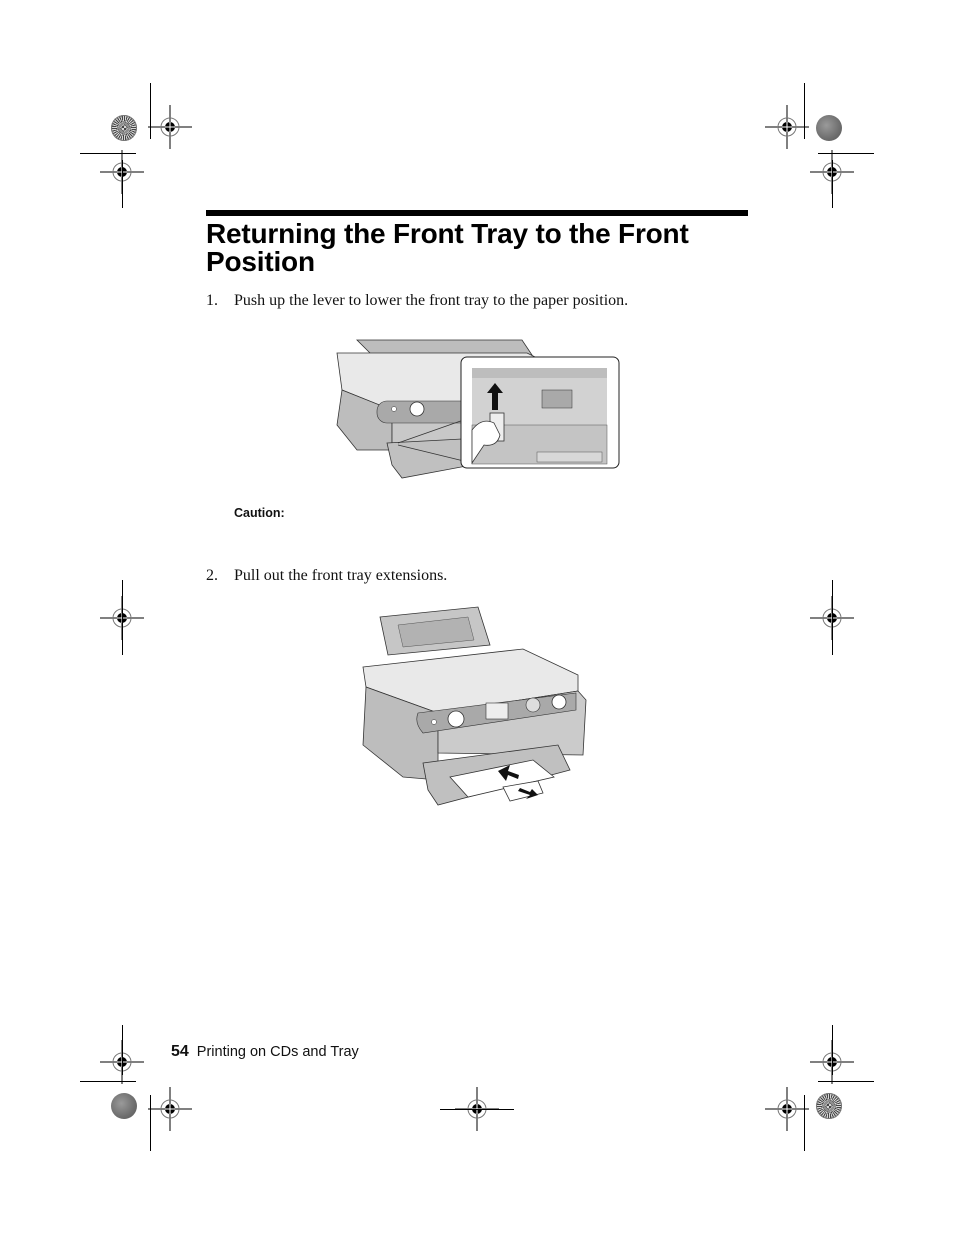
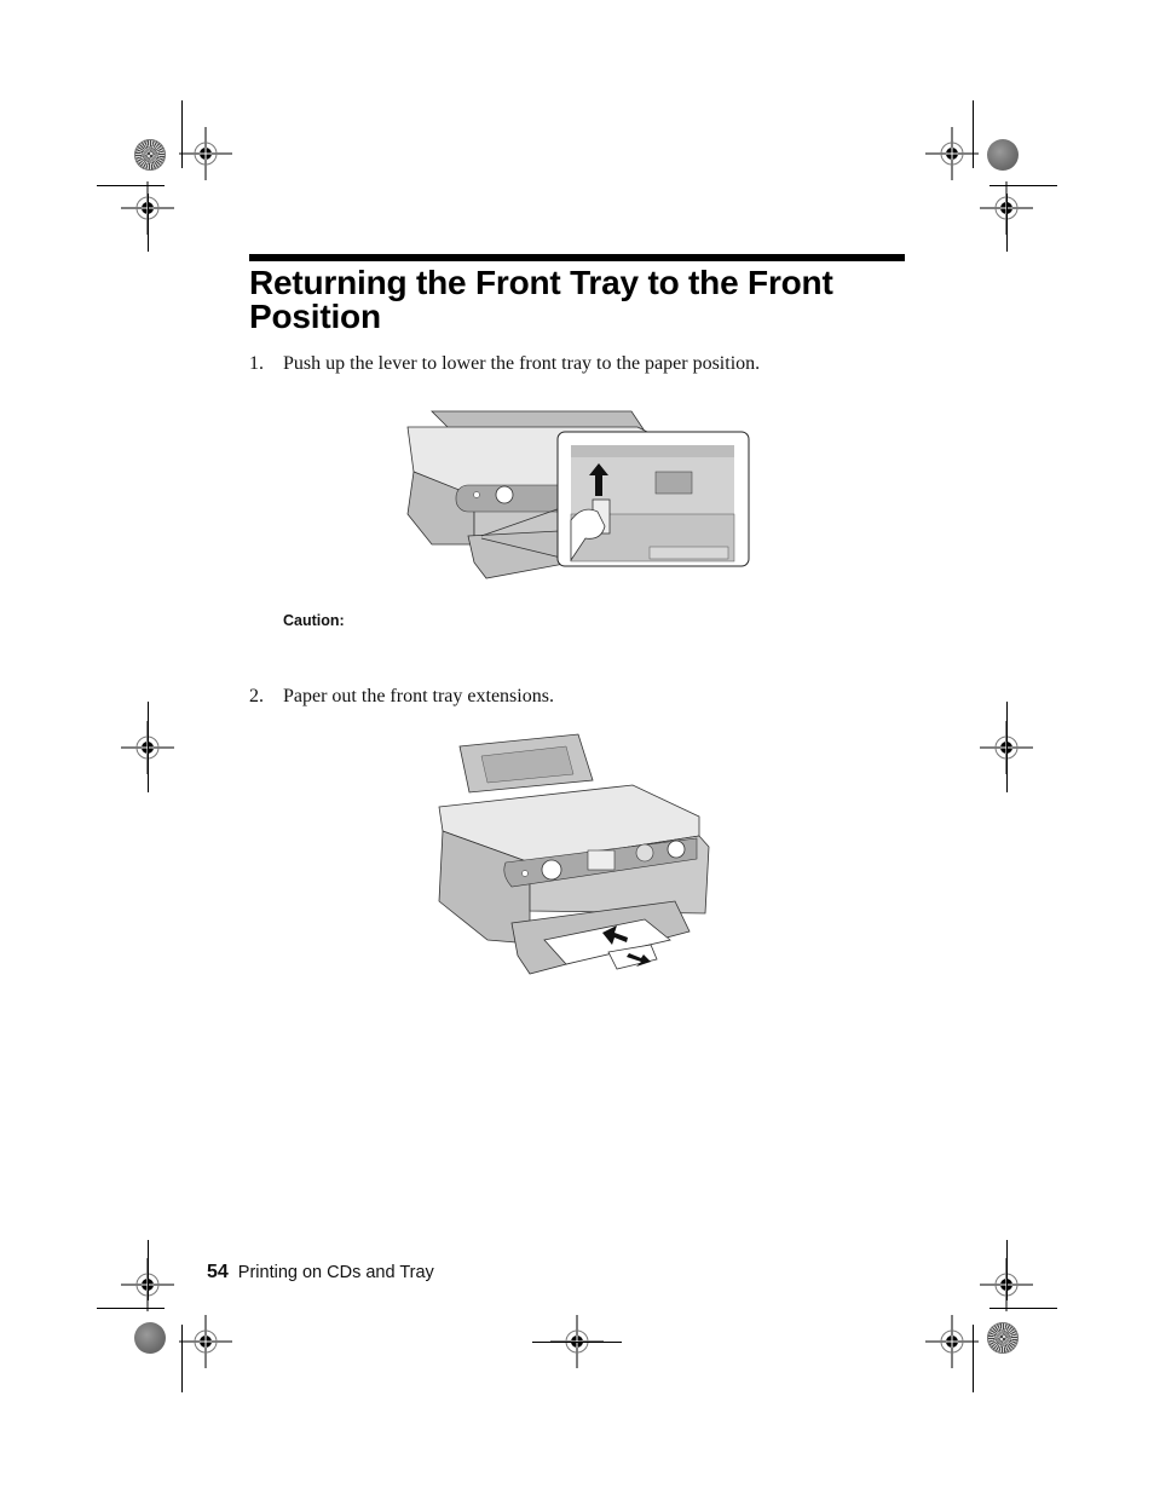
  Returning the Front Tray to the Front Position
  1. Push up the lever to lower the front tray to the paper position.
  Caution:
- 2. Pull out the front tray extensions.
+ 2. Paper out the front tray extensions.
  54 Printing on CDs and Tray
